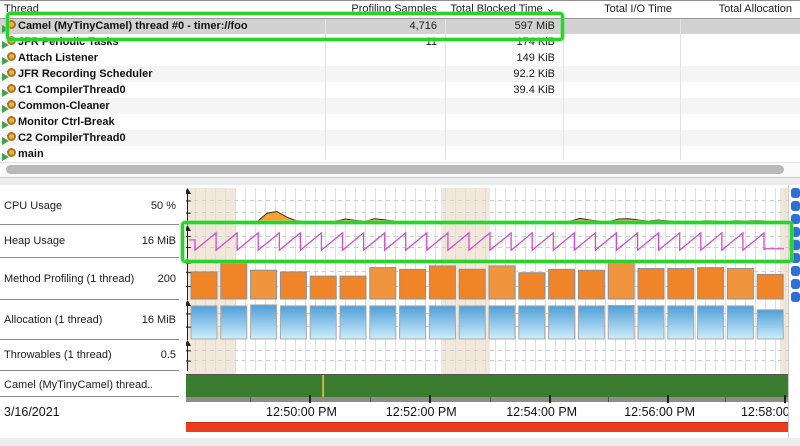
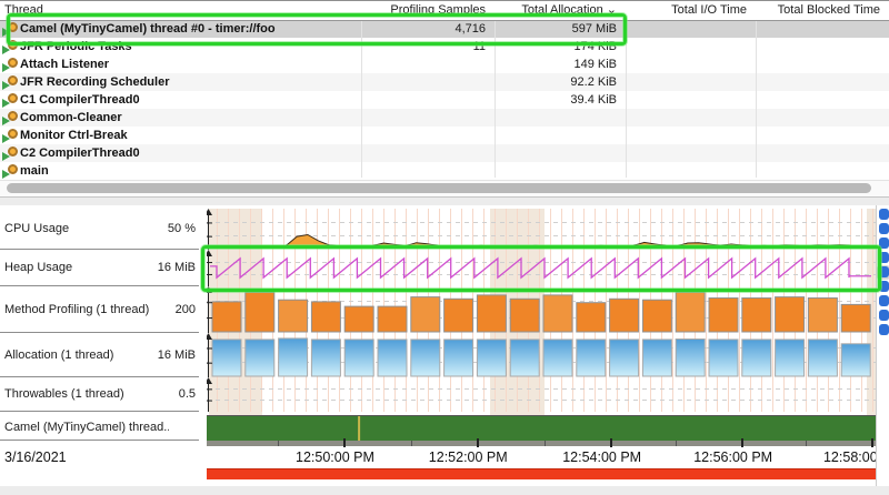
  Thread
  Profiling Samples
- Total Blocked Time ⌄
+ Total Allocation ⌄
  Total I/O Time
- Total Allocation
+ Total Blocked Time
  Camel (MyTinyCamel) thread #0 - timer://foo
  4,716
  597 MiB
  JFR Periodic Tasks
  11
  174 KiB
  Attach Listener
  149 KiB
  JFR Recording Scheduler
  92.2 KiB
  C1 CompilerThread0
  39.4 KiB
  Common-Cleaner
  Monitor Ctrl-Break
  C2 CompilerThread0
  main
  CPU Usage
  50 %
  Heap Usage
  16 MiB
  Method Profiling (1 thread)
  200
  Allocation (1 thread)
  16 MiB
  Throwables (1 thread)
  0.5
  Camel (MyTinyCamel) thread..
  3/16/2021
  12:50:00 PM
  12:52:00 PM
  12:54:00 PM
  12:56:00 PM
  12:58:00
